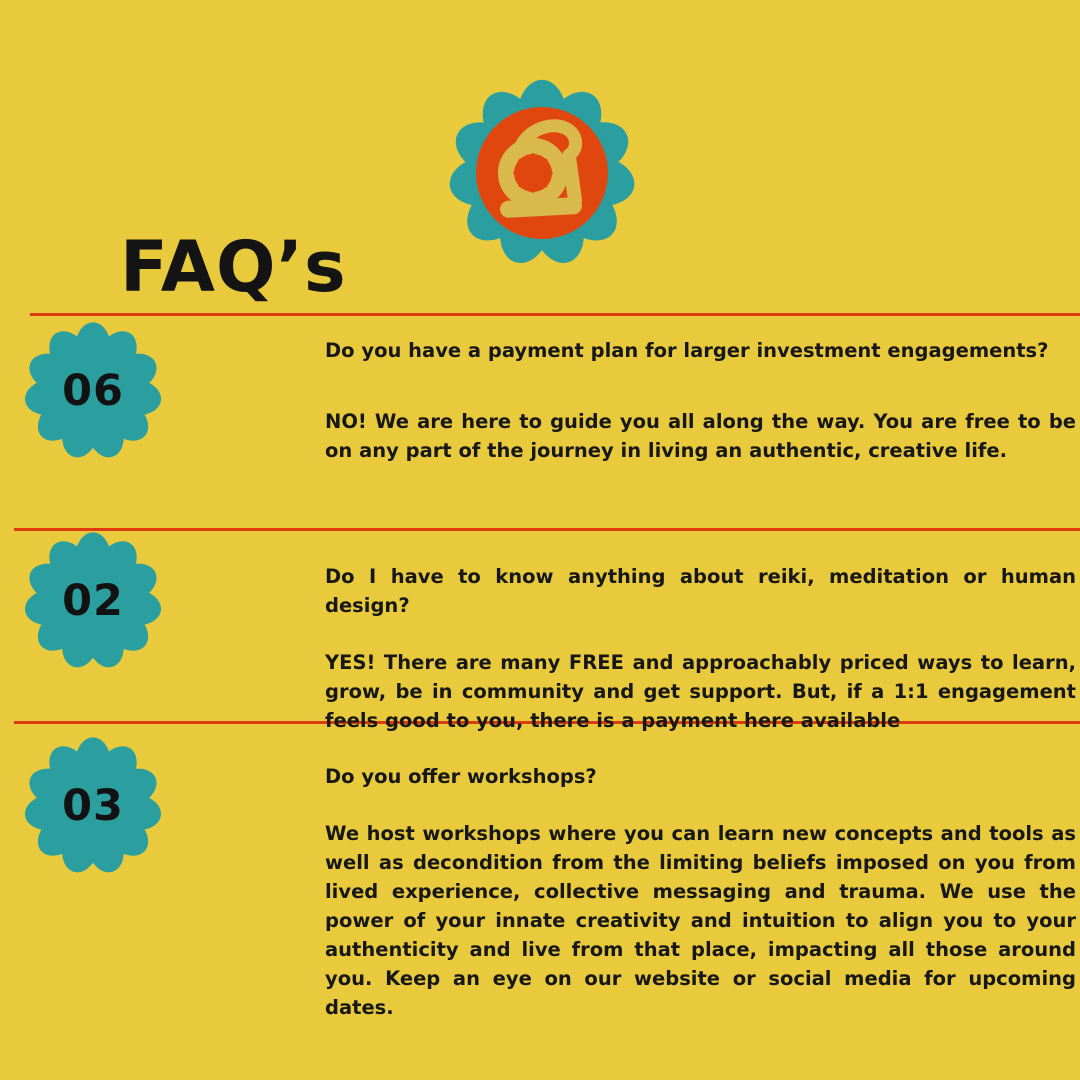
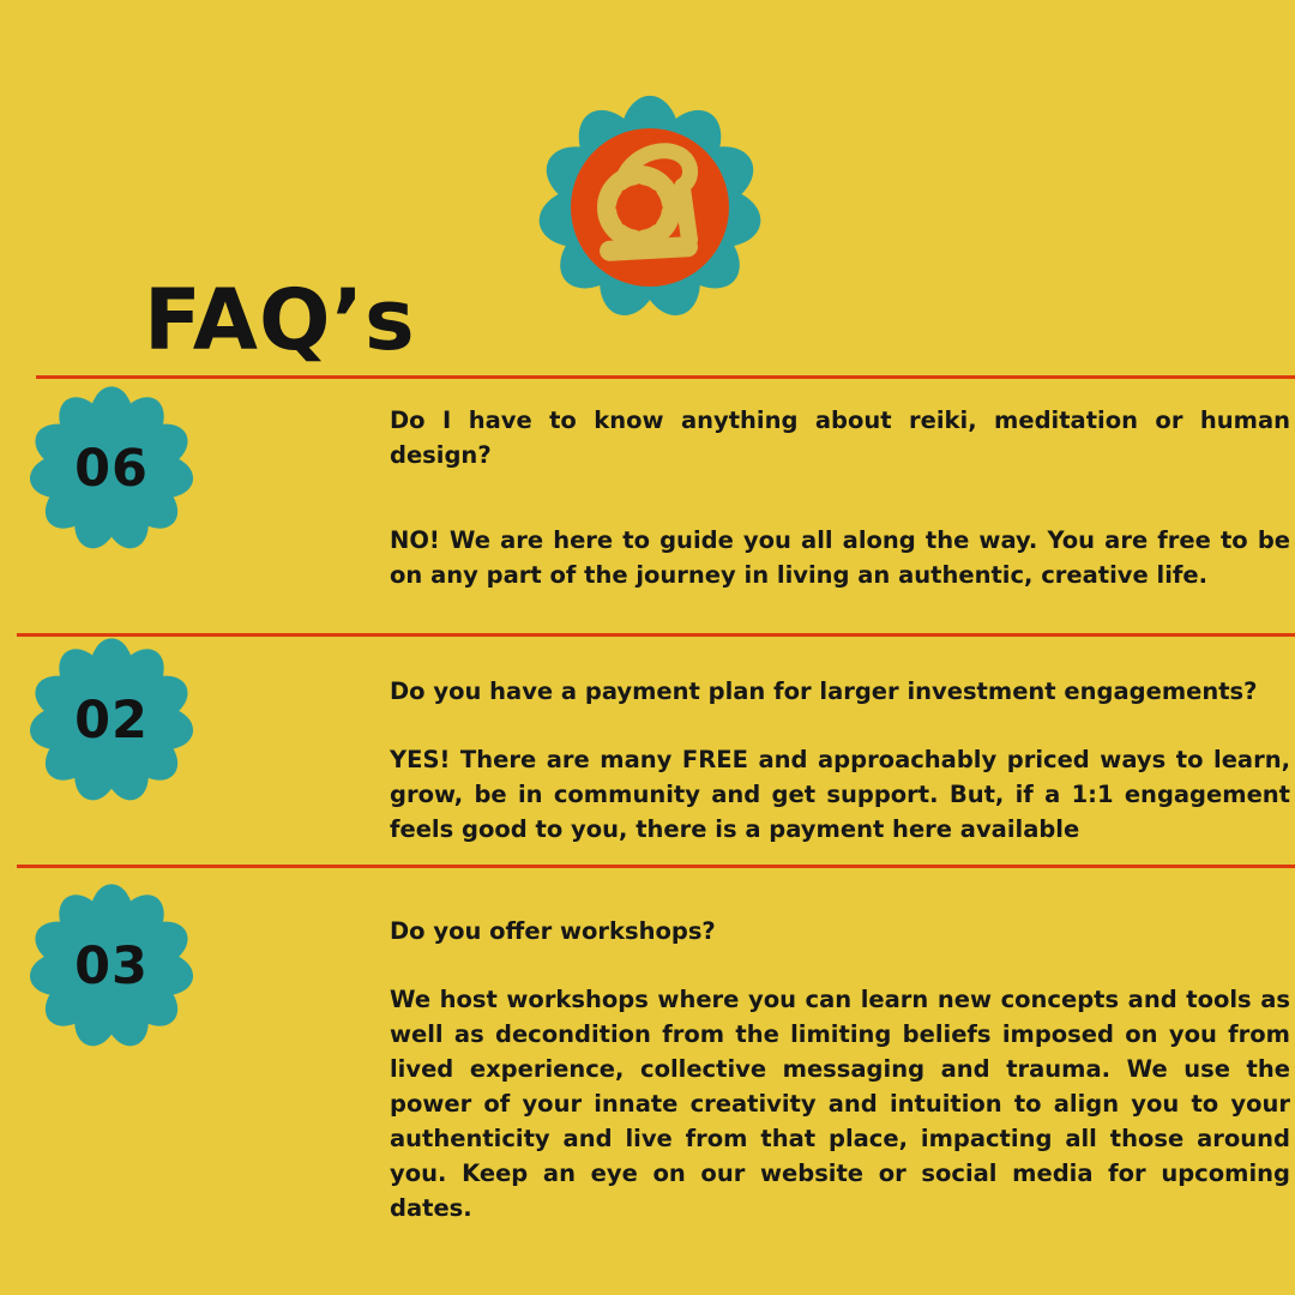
  FAQ’s
  06
- Do you have a payment plan for larger investment engagements?
+ Do I have to know anything about reiki, meditation or human design?
  NO! We are here to guide you all along the way. You are free to be on any part of the journey in living an authentic, creative life.
  02
- Do I have to know anything about reiki, meditation or human design?
+ Do you have a payment plan for larger investment engagements?
  YES! There are many FREE and approachably priced ways to learn, grow, be in community and get support. But, if a 1:1 engagement feels good to you, there is a payment here available
  03
  Do you offer workshops?
  We host workshops where you can learn new concepts and tools as well as decondition from the limiting beliefs imposed on you from lived experience, collective messaging and trauma. We use the power of your innate creativity and intuition to align you to your authenticity and live from that place, impacting all those around you. Keep an eye on our website or social media for upcoming dates.
